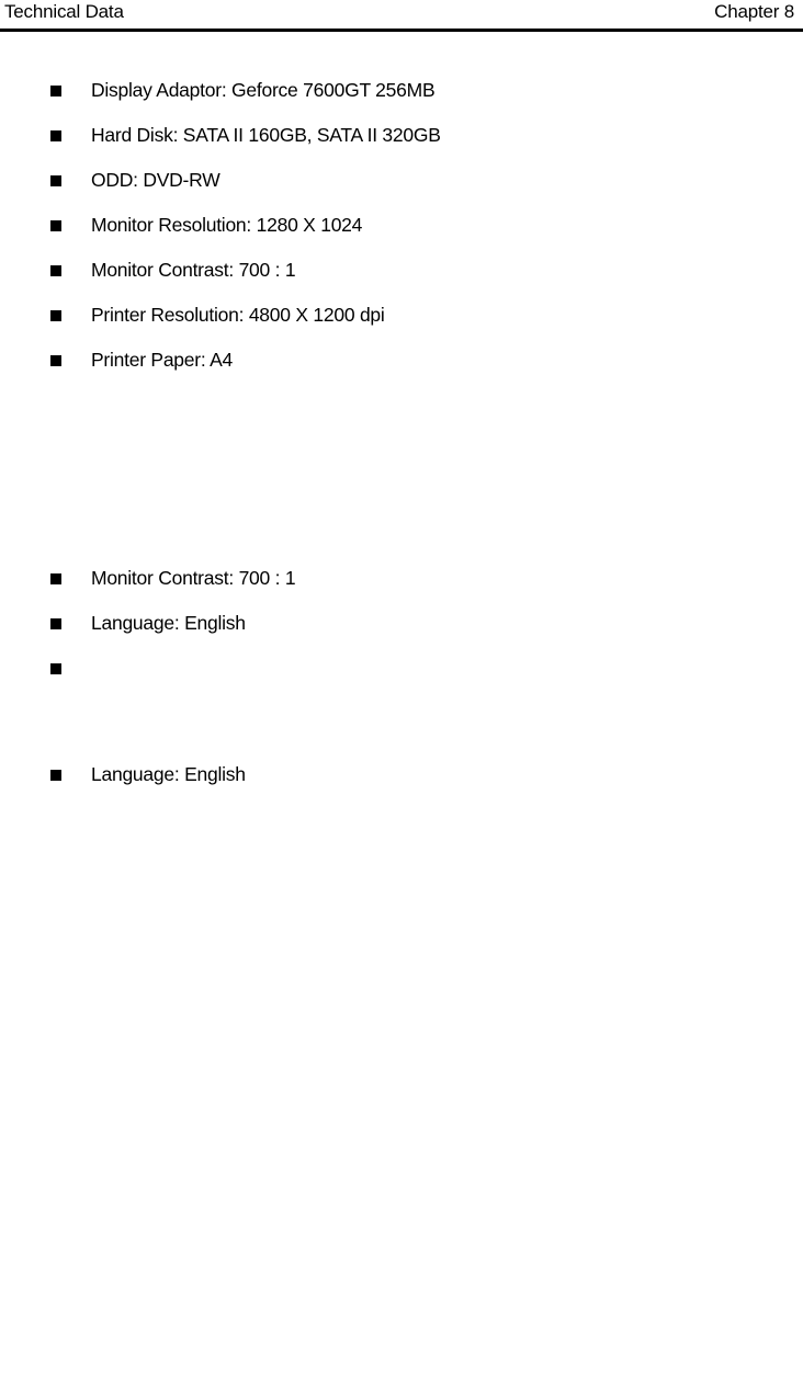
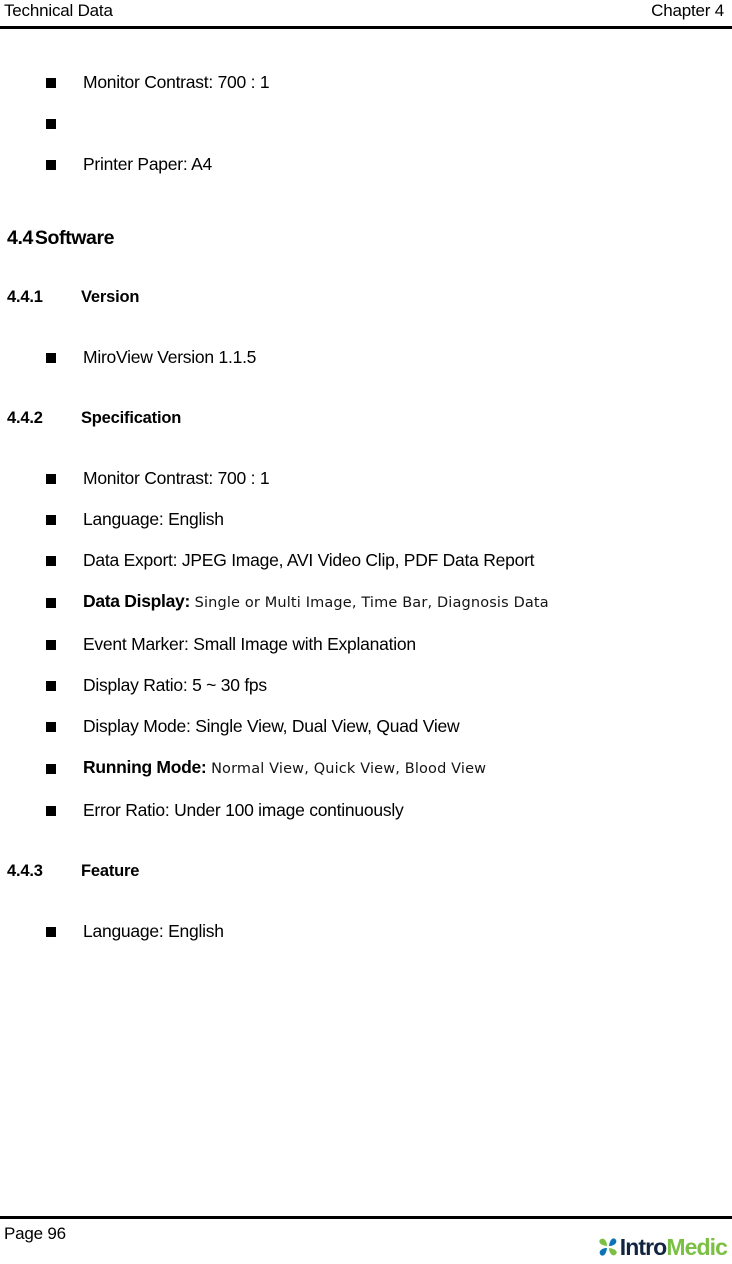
  Technical Data
- Chapter 8
+ Chapter 4
- Display Adaptor: Geforce 7600GT 256MB
- Hard Disk: SATA II 160GB, SATA II 320GB
- ODD: DVD-RW
- Monitor Resolution: 1280 X 1024
  Monitor Contrast: 700 : 1
- Printer Resolution: 4800 X 1200 dpi
  Printer Paper: A4
+ 4.4Software
+ 4.4.1
+ Version
+ MiroView Version 1.1.5
+ 4.4.2
+ Specification
  Monitor Contrast: 700 : 1
  Language: English
+ Data Export: JPEG Image, AVI Video Clip, PDF Data Report
+ Data Display: Single or Multi Image, Time Bar, Diagnosis Data
+ Event Marker: Small Image with Explanation
+ Display Ratio: 5 ~ 30 fps
+ Display Mode: Single View, Dual View, Quad View
+ Running Mode: Normal View, Quick View, Blood View
+ Error Ratio: Under 100 image continuously
+ 4.4.3
+ Feature
  Language: English
+ Page 96
+ IntroMedic
